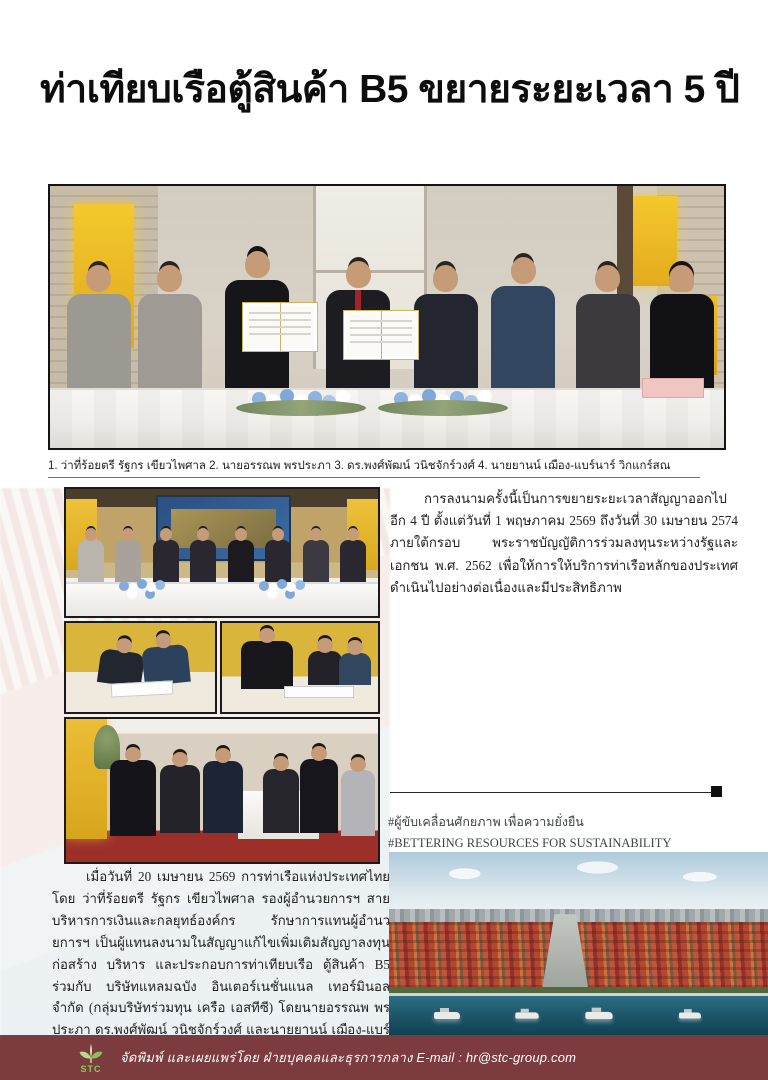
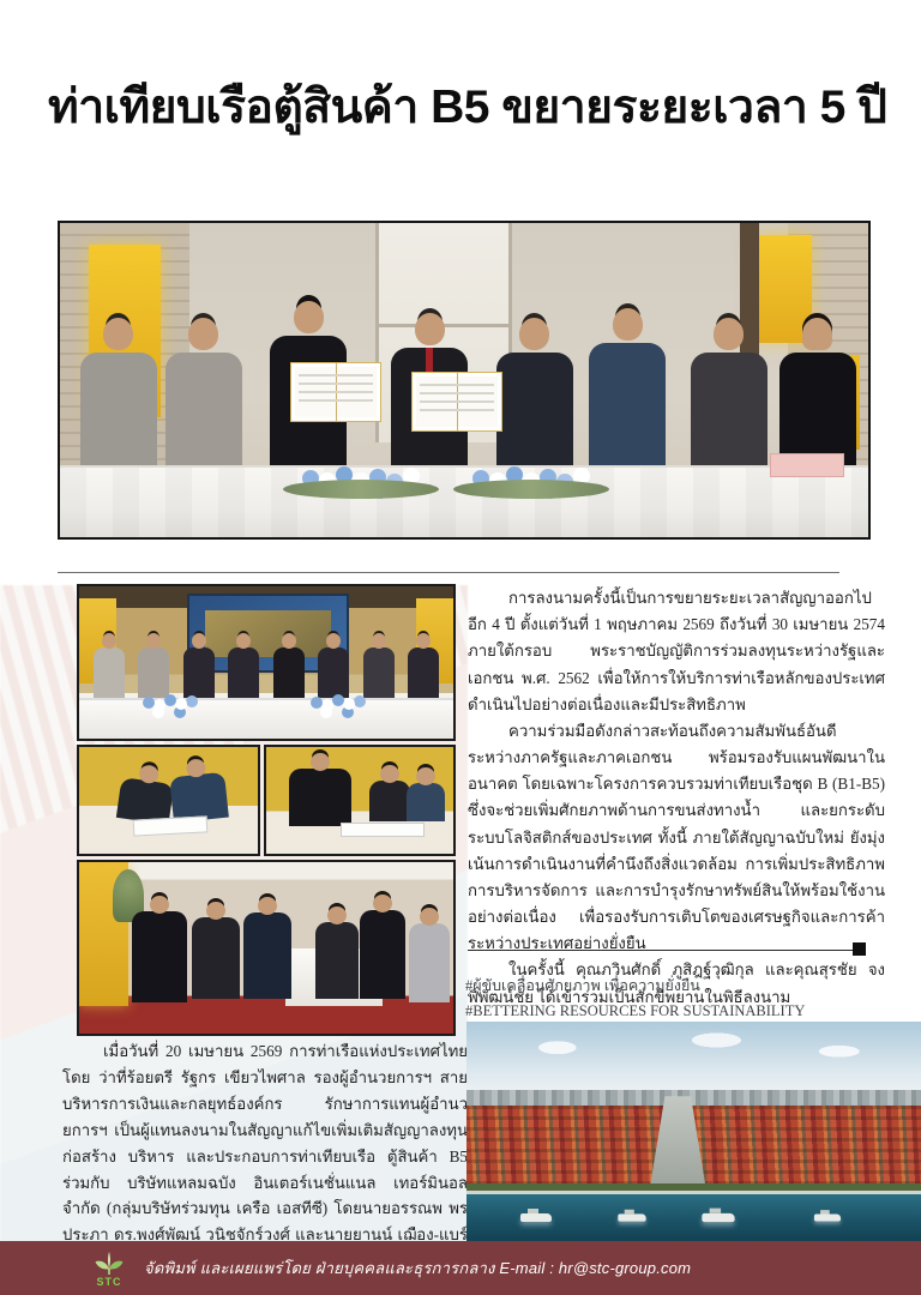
  ท่าเทียบเรือตู้สินค้า B5 ขยายระยะเวลา 5 ปี
- 1. ว่าที่ร้อยตรี รัฐกร เขียวไพศาล 2. นายอรรณพ พรประภา 3. ดร.พงศ์พัฒน์ วนิชจักร์วงศ์ 4. นายยานน์ เฌือง-แบร์นาร์ วิกแกร์สณ
  การลงนามครั้งนี้เป็นการขยายระยะเวลาสัญญาออกไปอีก 4 ปี ตั้งแต่วันที่ 1 พฤษภาคม 2569 ถึงวันที่ 30 เมษายน 2574 ภายใต้กรอบ พระราชบัญญัติการร่วมลงทุนระหว่างรัฐและเอกชน พ.ศ. 2562 เพื่อให้การให้บริการท่าเรือหลักของประเทศดำเนินไปอย่างต่อเนื่องและมีประสิทธิภาพ
+ ความร่วมมือดังกล่าวสะท้อนถึงความสัมพันธ์อันดีระหว่างภาครัฐและภาคเอกชน พร้อมรองรับแผนพัฒนาในอนาคต โดยเฉพาะโครงการควบรวมท่าเทียบเรือชุด B (B1-B5) ซึ่งจะช่วยเพิ่มศักยภาพด้านการขนส่งทางน้ำ และยกระดับระบบโลจิสติกส์ของประเทศ ทั้งนี้ ภายใต้สัญญาฉบับใหม่ ยังมุ่งเน้นการดำเนินงานที่คำนึงถึงสิ่งแวดล้อม การเพิ่มประสิทธิภาพการบริหารจัดการ และการบำรุงรักษาทรัพย์สินให้พร้อมใช้งานอย่างต่อเนื่อง เพื่อรองรับการเติบโตของเศรษฐกิจและการค้าระหว่างประเทศอย่างยั่งยืน
+ ในครั้งนี้ คุณภวินศักดิ์ ภูสิฎฐ์วุฒิกุล และคุณสุรชัย จงพิพัฒน์ชัย ได้เข้าร่วมเป็นสักขีพยานในพิธีลงนาม
  #ผู้ขับเคลื่อนศักยภาพ เพื่อความยั่งยืน
  #BETTERING RESOURCES FOR SUSTAINABILITY
  เมื่อวันที่ 20 เมษายน 2569 การท่าเรือแห่งประเทศไทย โดย ว่าที่ร้อยตรี รัฐกร เขียวไพศาล รองผู้อำนวยการฯ สายบริหารการเงินและกลยุทธ์องค์กร รักษาการแทนผู้อำนวยการฯ เป็นผู้แทนลงนามในสัญญาแก้ไขเพิ่มเติมสัญญาลงทุนก่อสร้าง บริหาร และประกอบการท่าเทียบเรือ ตู้สินค้า B5 ร่วมกับ บริษัทแหลมฉบัง อินเตอร์เนชั่นแนล เทอร์มินอล จำกัด (กลุ่มบริษัทร่วมทุน เครือ เอสทีซี) โดยนายอรรณพ พรประภา ดร.พงศ์พัฒน์ วนิชจักร์วงศ์ และนายยานน์ เฌือง-แบร์
  STC
  จัดพิมพ์ และเผยแพร่โดย ฝ่ายบุคคลและธุรการกลาง E-mail : hr@stc-group.com
